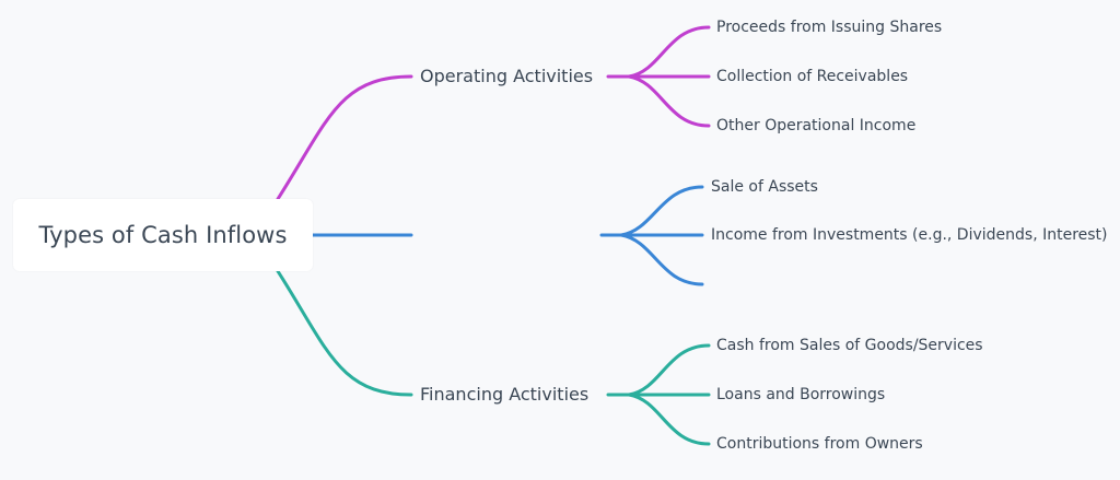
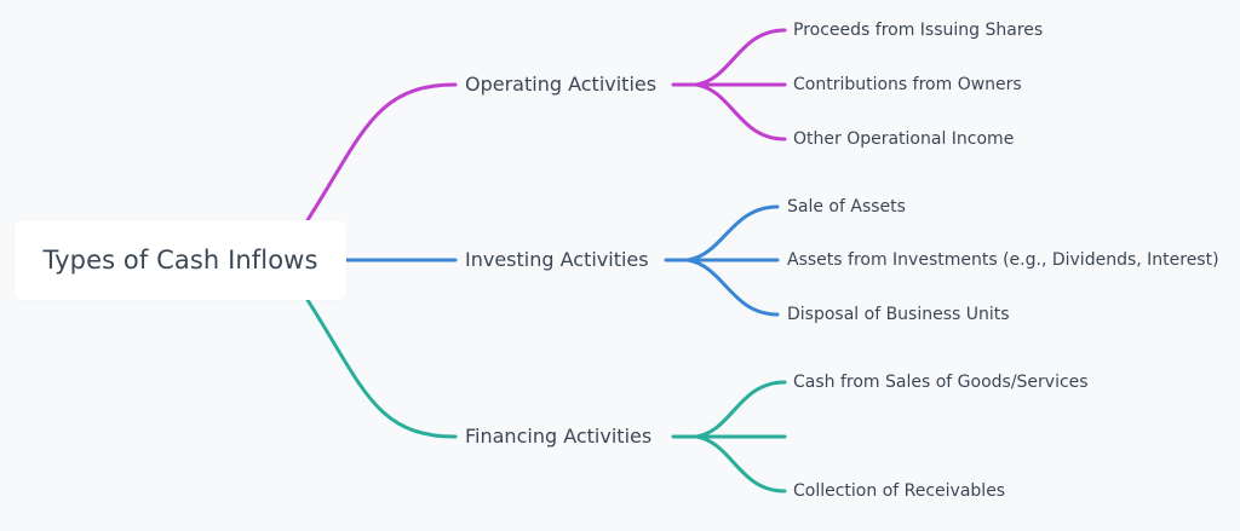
  Types of Cash Inflows
  Operating Activities
+ Investing Activities
  Financing Activities
  Proceeds from Issuing Shares
- Collection of Receivables
+ Contributions from Owners
  Other Operational Income
  Sale of Assets
- Income from Investments (e.g., Dividends, Interest)
+ Assets from Investments (e.g., Dividends, Interest)
+ Disposal of Business Units
  Cash from Sales of Goods/Services
- Loans and Borrowings
- Contributions from Owners
+ Collection of Receivables
